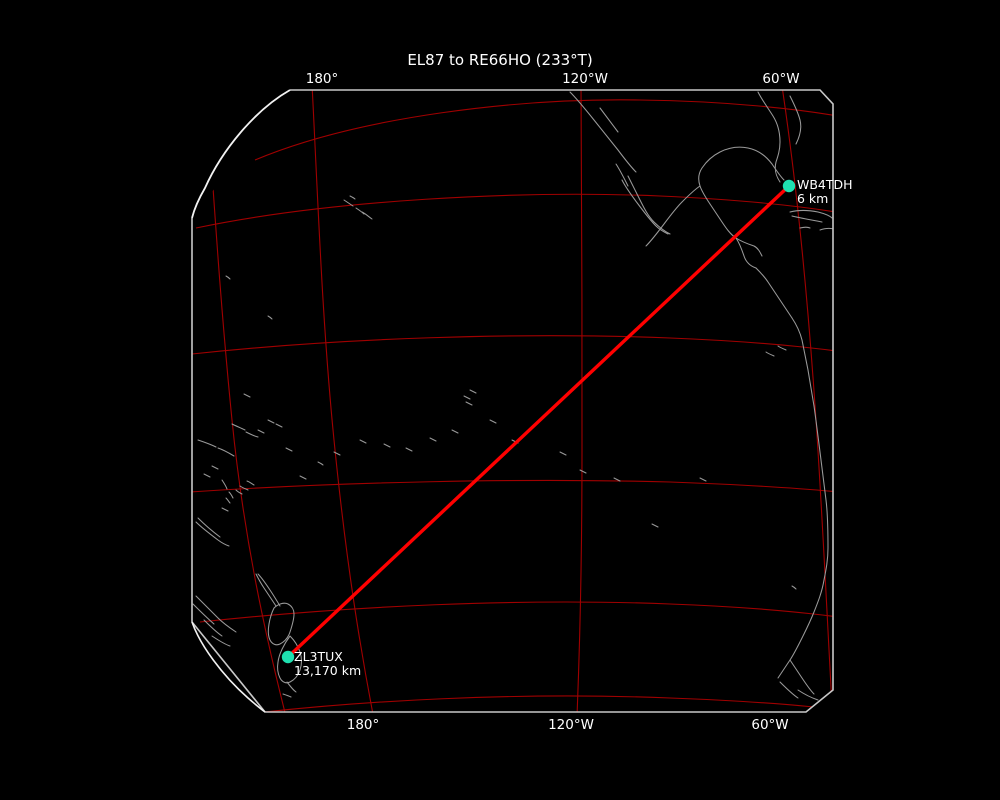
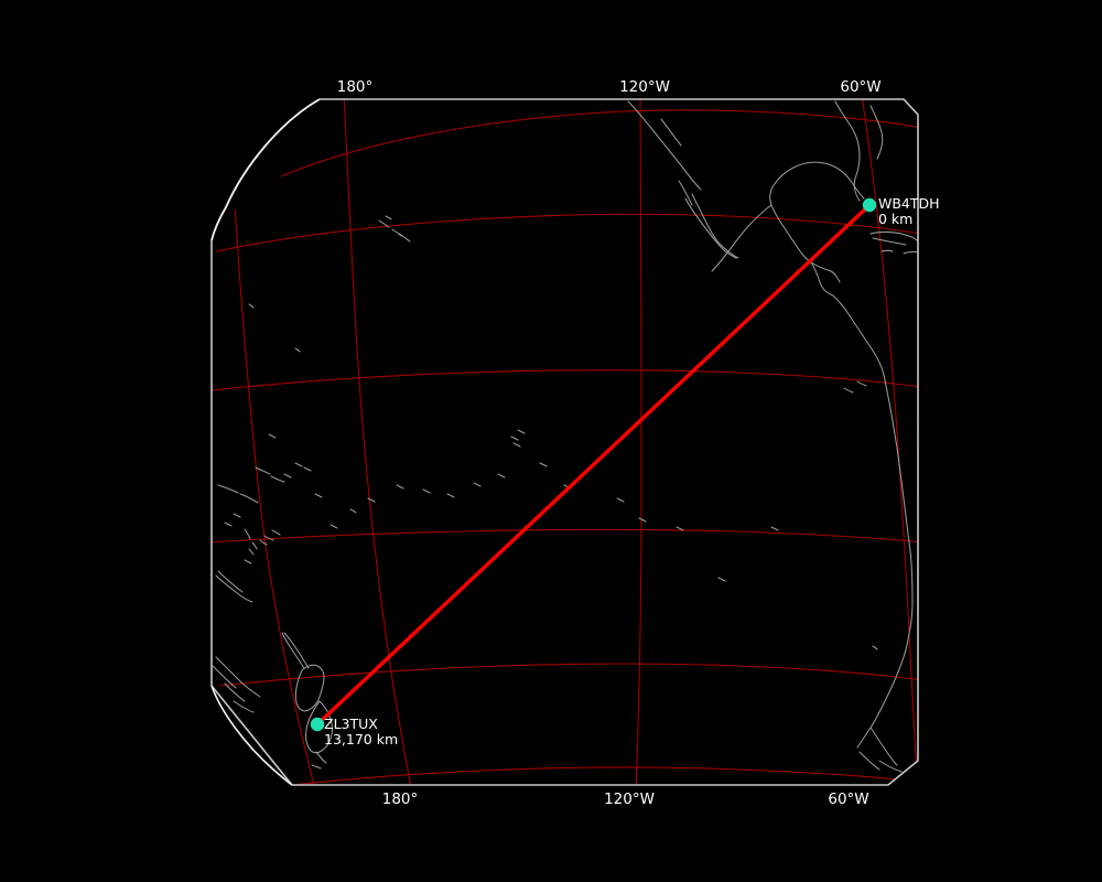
- EL87 to RE66HO (233°T)
  180°
  120°W
  60°W
  180°
  120°W
  60°W
  WB4TDH
- 6 km
+ 0 km
  ZL3TUX
  13,170 km
